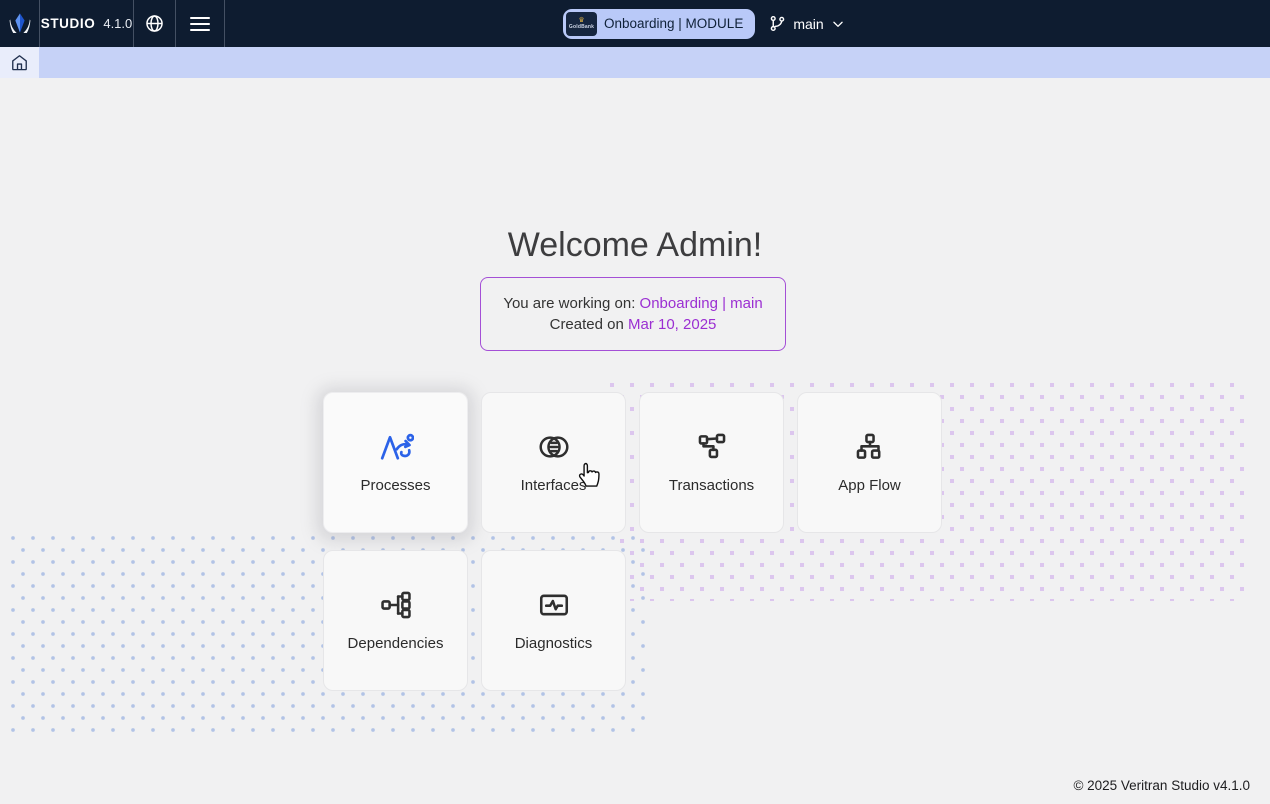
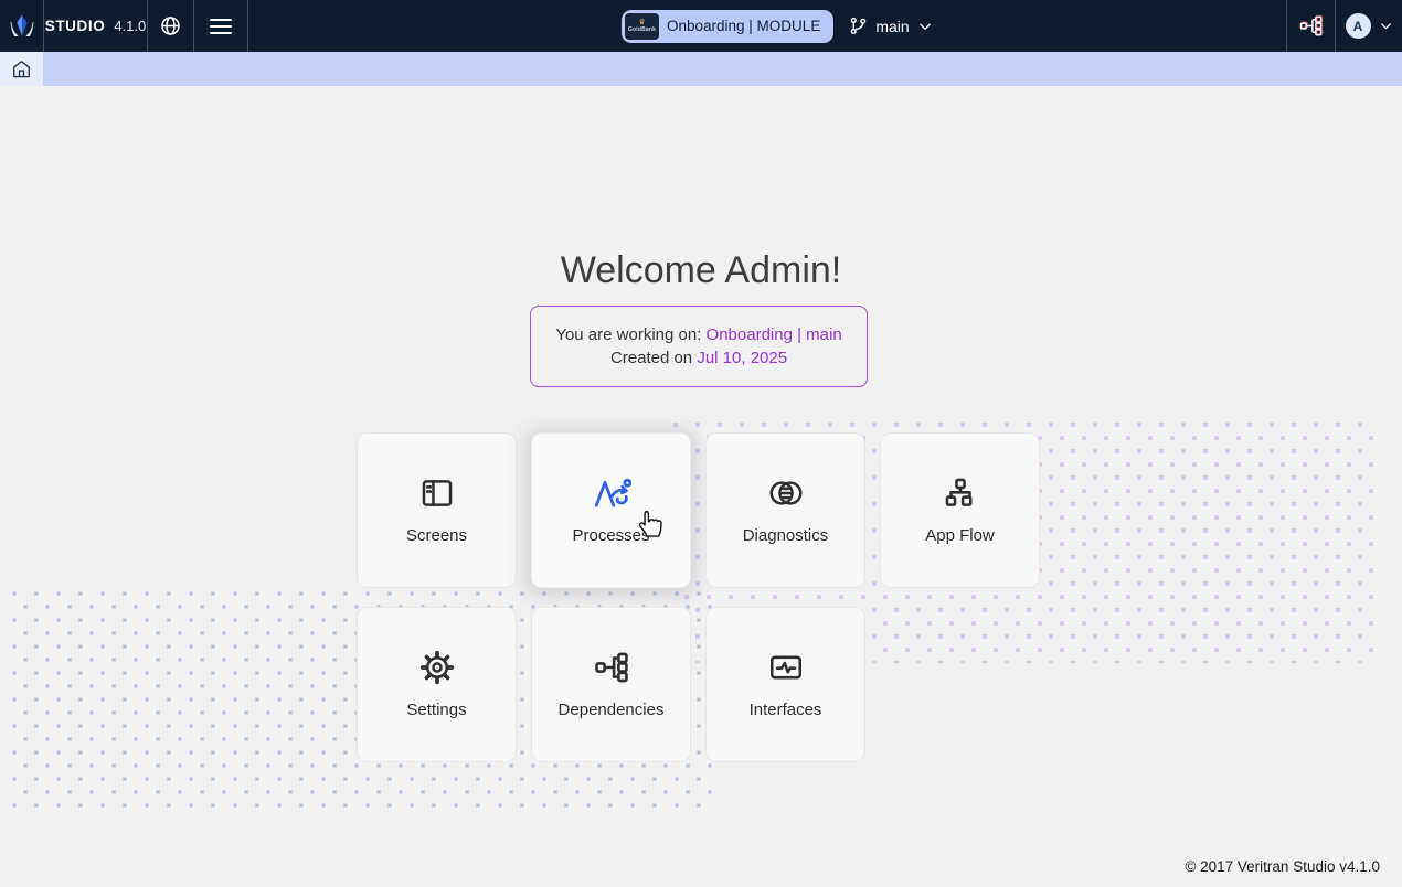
  STUDIO
  4.1.0
  Onboarding | MODULE
  main
+ A
  Welcome Admin!
  You are working on: Onboarding | main
- Created on Mar 10, 2025
+ Created on Jul 10, 2025
+ Screens
  Processes
- Interfaces
+ Diagnostics
- Transactions
  App Flow
+ Settings
  Dependencies
- Diagnostics
+ Interfaces
- © 2025 Veritran Studio v4.1.0
+ © 2017 Veritran Studio v4.1.0
